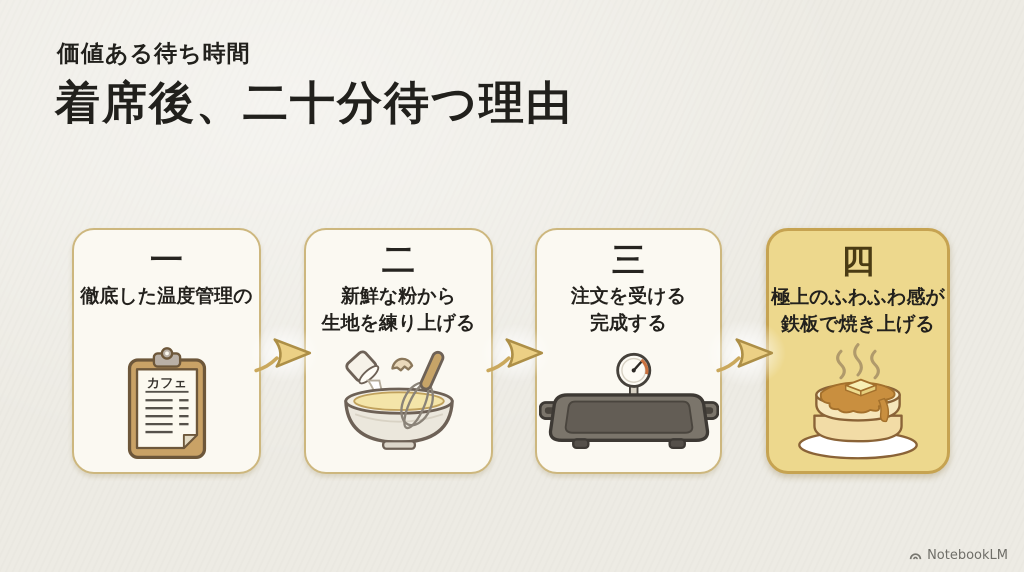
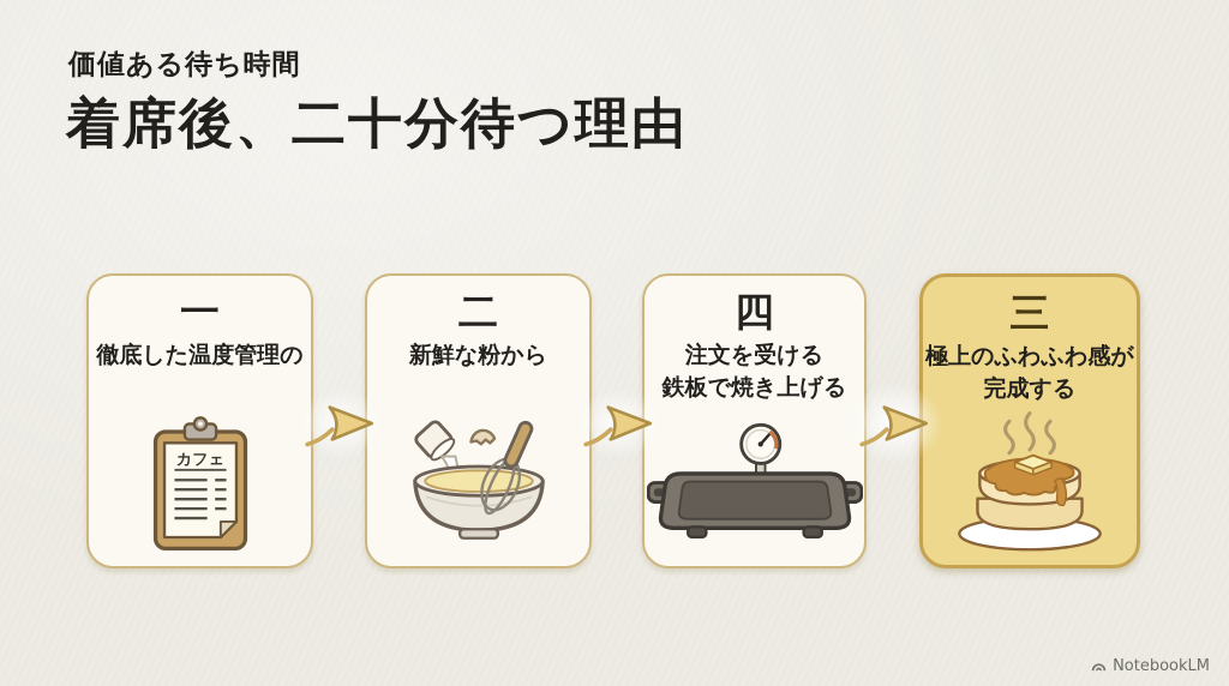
  価値ある待ち時間
  着席後、二十分待つ理由
  一
  徹底した温度管理の
  カフェ
  二
  新鮮な粉から
- 生地を練り上げる
- 三
+ 四
  注文を受ける
- 完成する
+ 鉄板で焼き上げる
- 四
+ 三
  極上のふわふわ感が
- 鉄板で焼き上げる
+ 完成する
  NotebookLM
